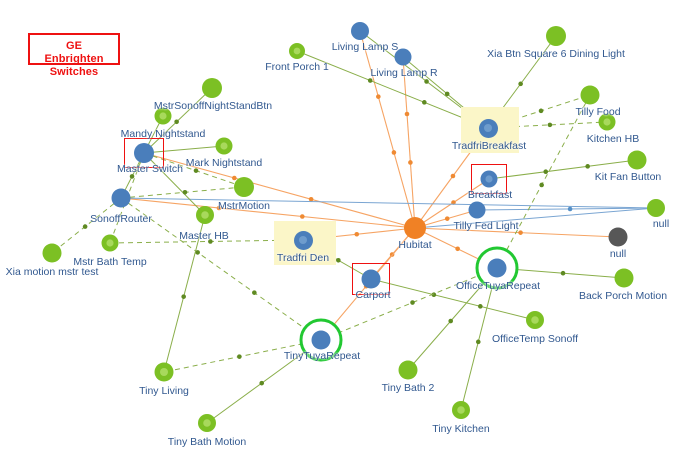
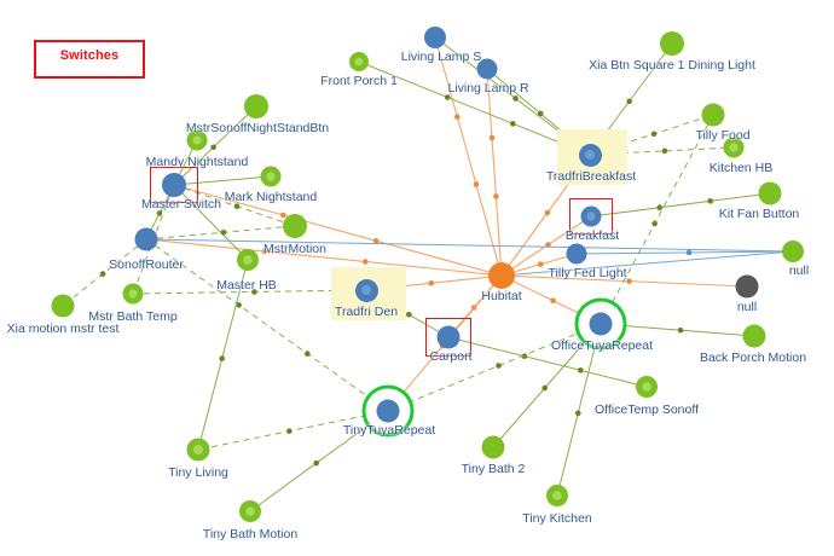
  Hubitat
  Front Porch 1
  Living Lamp S
  Living Lamp R
- Xia Btn Square 6 Dining Light
+ Xia Btn Square 1 Dining Light
  Tilly Food
  Kitchen HB
  TradfriBreakfast
  Kit Fan Button
  Breakfast
  null
  null
  Tilly Fed Light
  MstrSonoffNightStandBtn
  Mandy Nightstand
  Master Switch
  Mark Nightstand
  MstrMotion
  SonoffRouter
  Master HB
  Mstr Bath Temp
  Xia motion mstr test
  Tradfri Den
  Carport
  OfficeTuyaRepeat
  Back Porch Motion
  OfficeTemp Sonoff
  TinyTuyaRepeat
  Tiny Living
  Tiny Bath 2
  Tiny Kitchen
  Tiny Bath Motion
- GE Enbrighten
  Switches
